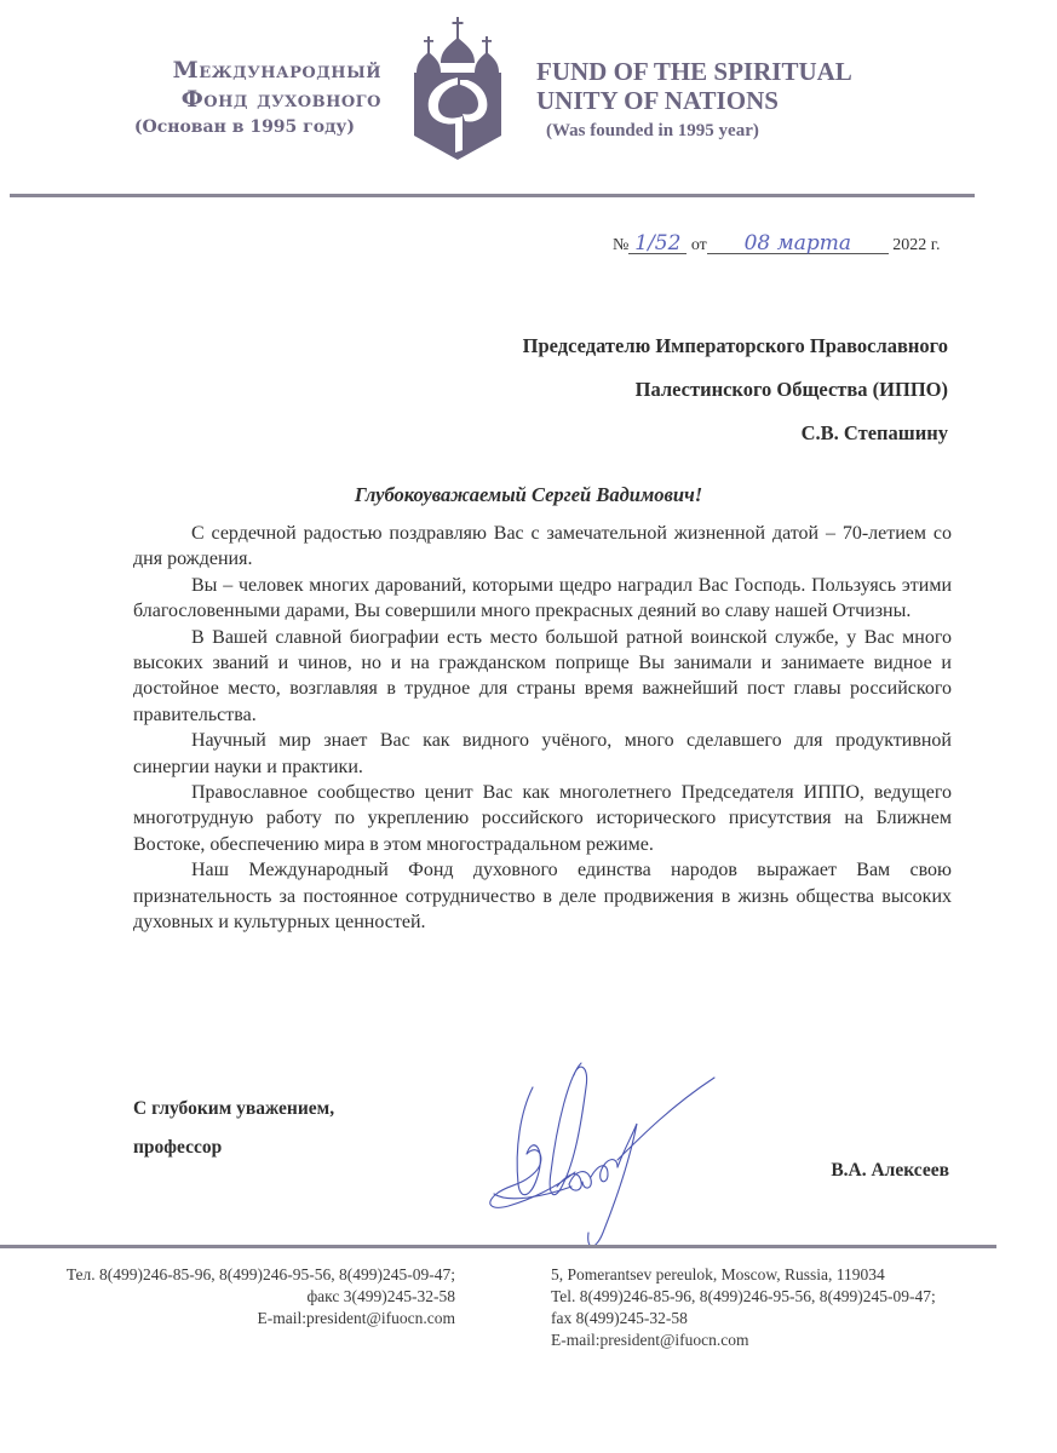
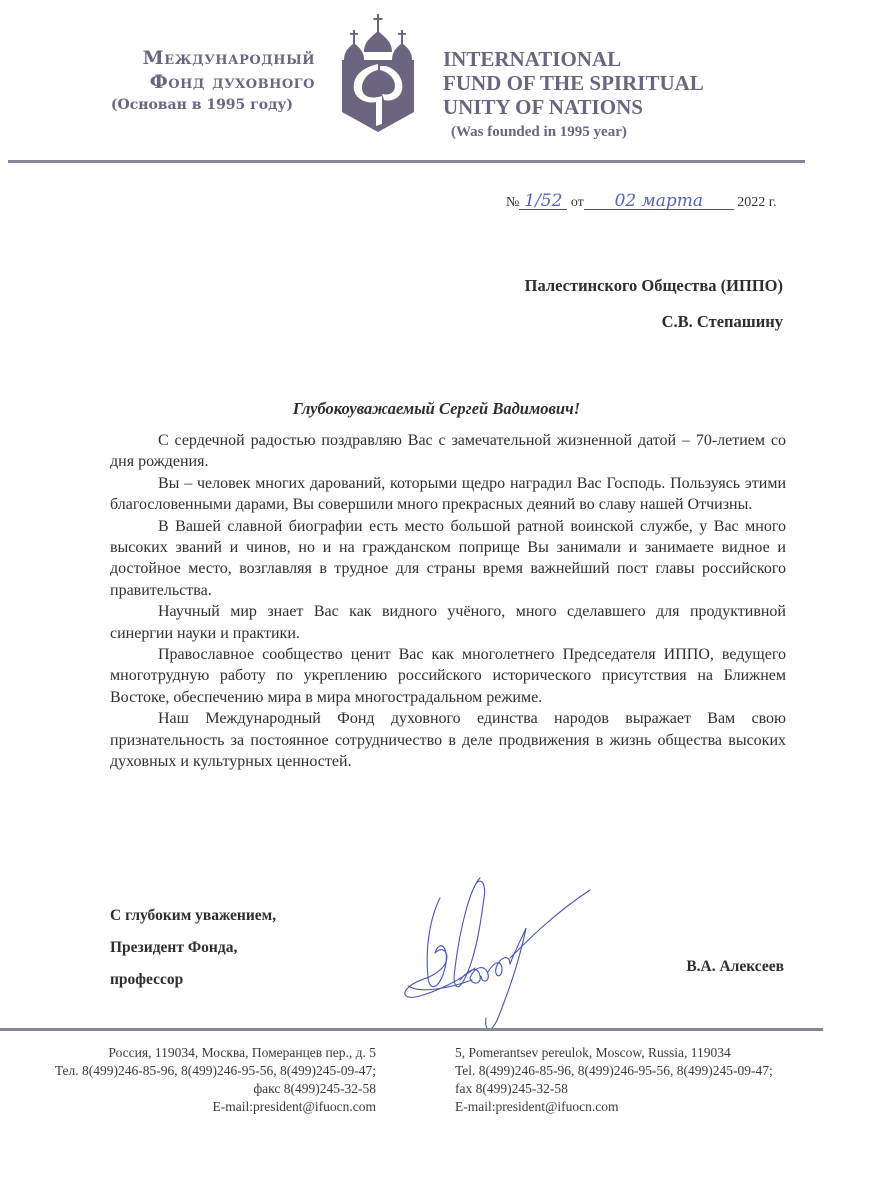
  Международный
  Фонд духовного
  (Основан в 1995 году)
+ INTERNATIONAL
  FUND OF THE SPIRITUAL
  UNITY OF NATIONS
  (Was founded in 1995 year)
- № 1/52 от 08 марта 2022 г.
+ № 1/52 от 02 марта 2022 г.
- Председателю Императорского Православного
  Палестинского Общества (ИППО)
  С.В. Степашину
  Глубокоуважаемый Сергей Вадимович!
  С сердечной радостью поздравляю Вас с замечательной жизненной датой – 70-летием со дня рождения.
  Вы – человек многих дарований, которыми щедро наградил Вас Господь. Пользуясь этими благословенными дарами, Вы совершили много прекрасных деяний во славу нашей Отчизны.
  В Вашей славной биографии есть место большой ратной воинской службе, у Вас много высоких званий и чинов, но и на гражданском поприще Вы занимали и занимаете видное и достойное место, возглавляя в трудное для страны время важнейший пост главы российского правительства.
  Научный мир знает Вас как видного учёного, много сделавшего для продуктивной синергии науки и практики.
- Православное сообщество ценит Вас как многолетнего Председателя ИППО, ведущего многотрудную работу по укреплению российского исторического присутствия на Ближнем Востоке, обеспечению мира в этом многострадальном режиме.
+ Православное сообщество ценит Вас как многолетнего Председателя ИППО, ведущего многотрудную работу по укреплению российского исторического присутствия на Ближнем Востоке, обеспечению мира в мира многострадальном режиме.
  Наш Международный Фонд духовного единства народов выражает Вам свою признательность за постоянное сотрудничество в деле продвижения в жизнь общества высоких духовных и культурных ценностей.
  С глубоким уважением,
+ Президент Фонда,
  профессор
  В.А. Алексеев
+ Россия, 119034, Москва, Померанцев пер., д. 5
  Тел. 8(499)246-85-96, 8(499)246-95-56, 8(499)245-09-47;
- факс 3(499)245-32-58
+ факс 8(499)245-32-58
  E-mail:president@ifuocn.com
  5, Pomerantsev pereulok, Moscow, Russia, 119034
  Tel. 8(499)246-85-96, 8(499)246-95-56, 8(499)245-09-47;
  fax 8(499)245-32-58
  E-mail:president@ifuocn.com
